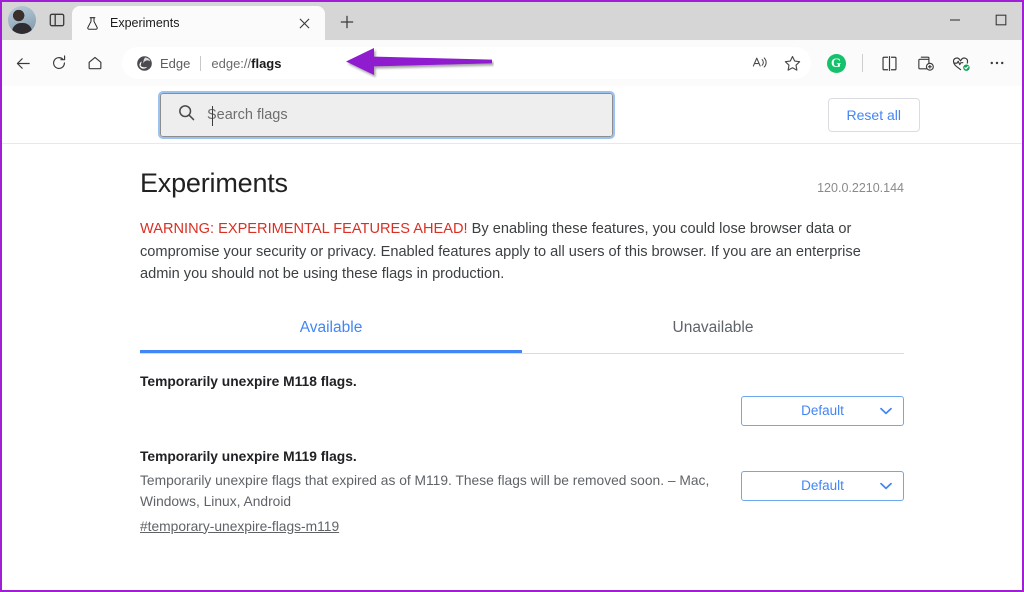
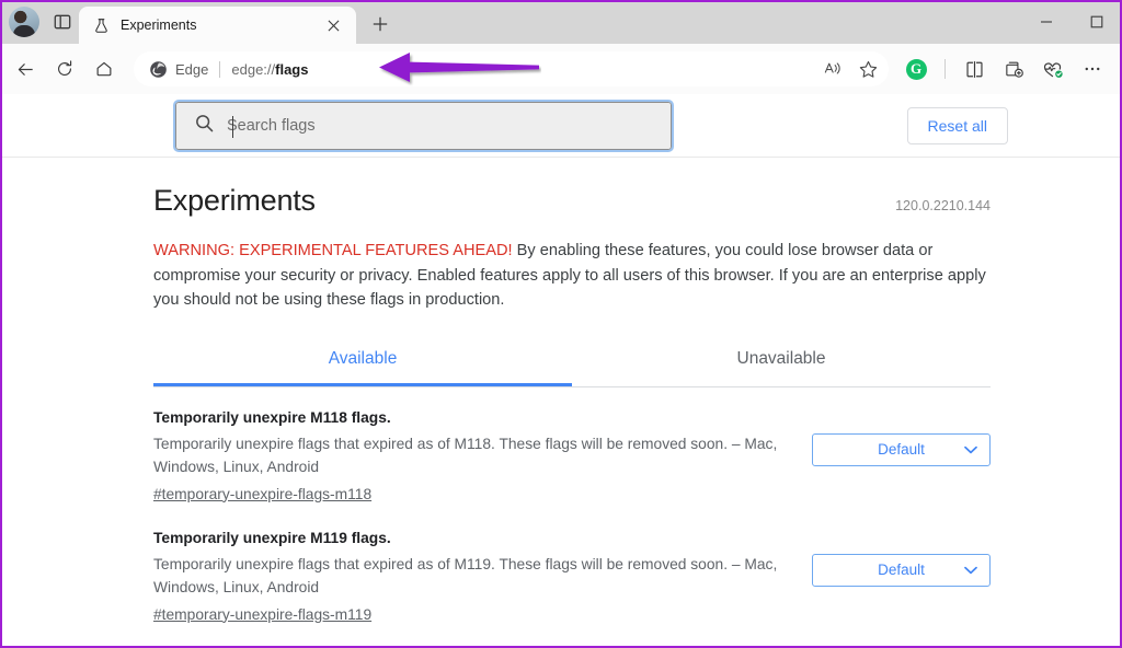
  Experiments
  Edge
  edge://flags
  G
  earch flags
  Reset all
  Experiments
  120.0.2210.144
- WARNING: EXPERIMENTAL FEATURES AHEAD! By enabling these features, you could lose browser data or compromise your security or privacy. Enabled features apply to all users of this browser. If you are an enterprise admin you should not be using these flags in production.
+ WARNING: EXPERIMENTAL FEATURES AHEAD! By enabling these features, you could lose browser data or compromise your security or privacy. Enabled features apply to all users of this browser. If you are an enterprise apply you should not be using these flags in production.
  Available
  Unavailable
  Temporarily unexpire M118 flags.
+ Temporarily unexpire flags that expired as of M118. These flags will be removed soon. – Mac, Windows, Linux, Android
+ #temporary-unexpire-flags-m118
  Default
  Temporarily unexpire M119 flags.
  Temporarily unexpire flags that expired as of M119. These flags will be removed soon. – Mac, Windows, Linux, Android
  #temporary-unexpire-flags-m119
  Default
